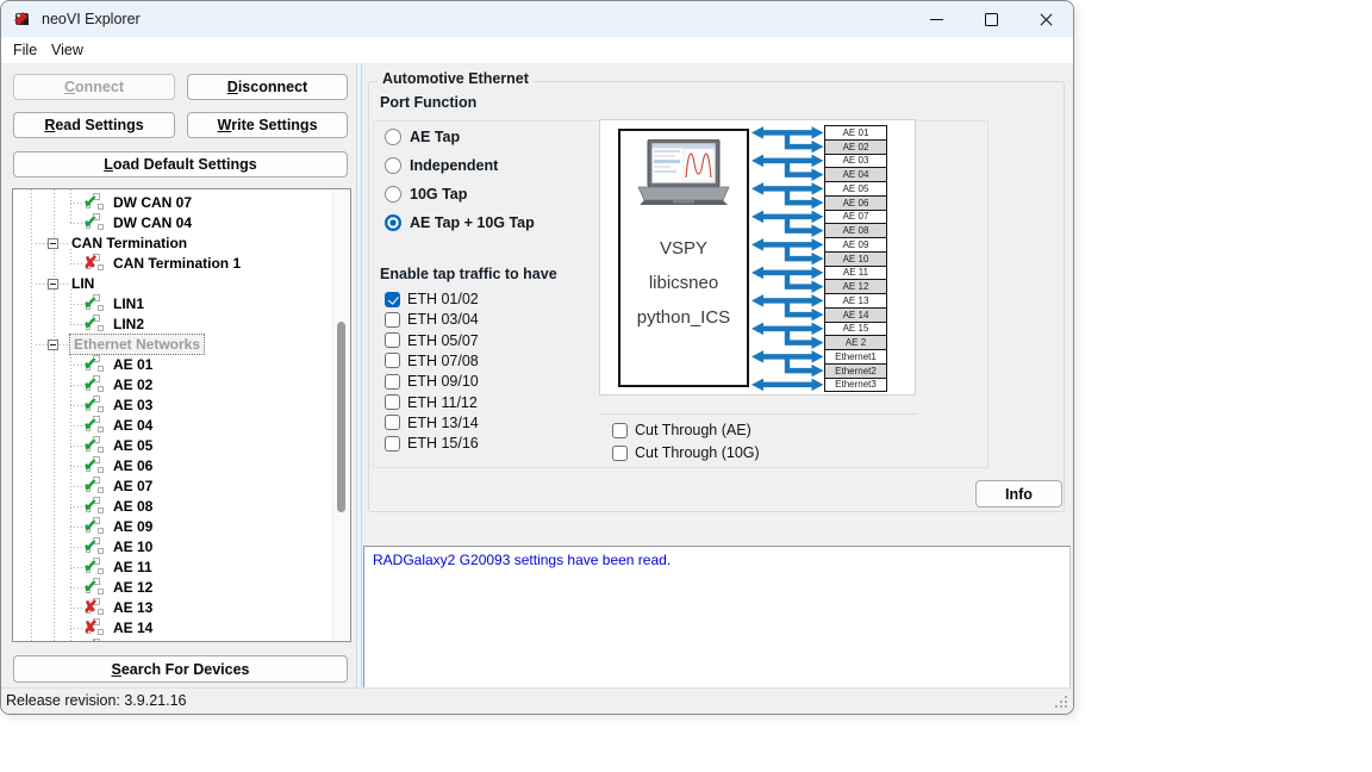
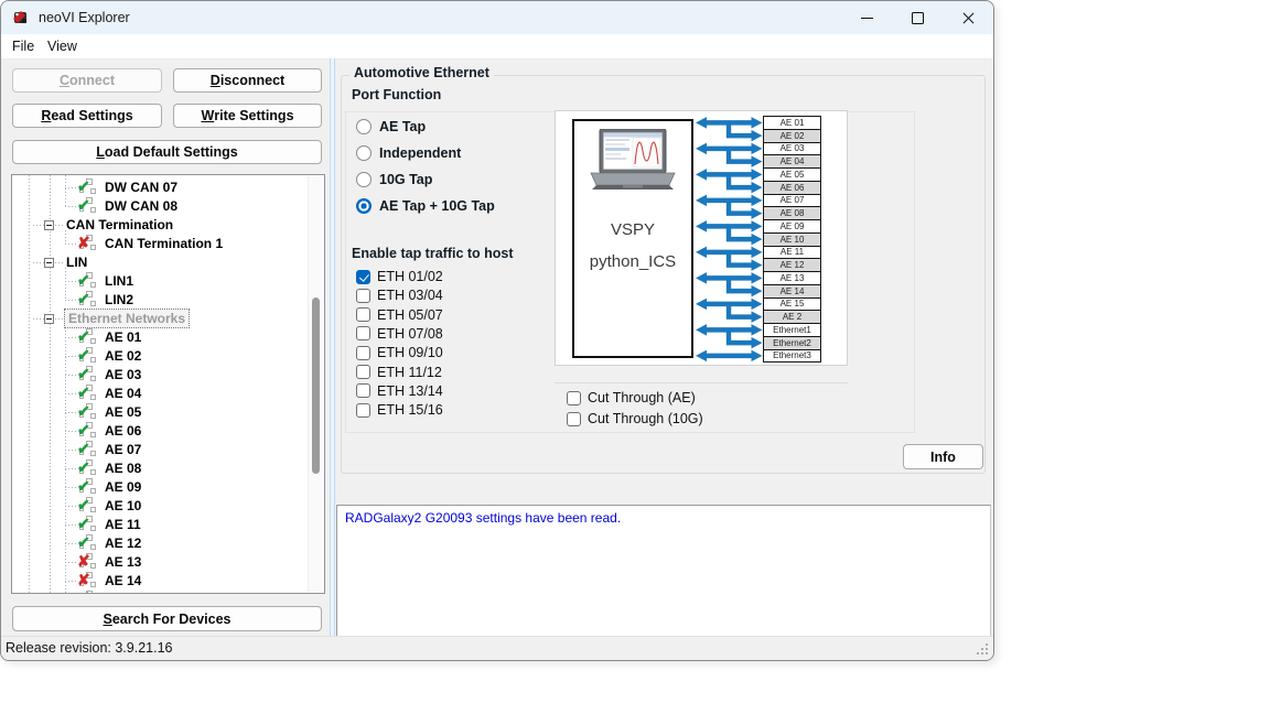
  neoVI Explorer
  File
  View
  C
  onnect
  D
  isconnect
  R
  ead Settings
  W
  rite Settings
  L
  oad Default Settings
  ✔
  DW CAN 07
  ✔
- DW CAN 04
+ DW CAN 08
  CAN Termination
  ✘
  CAN Termination 1
  LIN
  ✔
  LIN1
  ✔
  LIN2
  Ethernet Networks
  ✔
  AE 01
  ✔
  AE 02
  ✔
  AE 03
  ✔
  AE 04
  ✔
  AE 05
  ✔
  AE 06
  ✔
  AE 07
  ✔
  AE 08
  ✔
  AE 09
  ✔
  AE 10
  ✔
  AE 11
  ✔
  AE 12
  ✘
  AE 13
  ✘
  AE 14
  S
  earch For Devices
  Automotive Ethernet
  Port Function
  AE Tap
  Independent
  10G Tap
  AE Tap + 10G Tap
- Enable tap traffic to have
+ Enable tap traffic to host
  ETH 01/02
  ETH 03/04
  ETH 05/07
  ETH 07/08
  ETH 09/10
  ETH 11/12
  ETH 13/14
  ETH 15/16
  VSPY
- libicsneo
  python_ICS
  AE 01
  AE 02
  AE 03
  AE 04
  AE 05
  AE 06
  AE 07
  AE 08
  AE 09
  AE 10
  AE 11
  AE 12
  AE 13
  AE 14
  AE 15
  AE 2
  Ethernet1
  Ethernet2
  Ethernet3
  Cut Through (AE)
  Cut Through (10G)
  Info
  RADGalaxy2 G20093 settings have been read.
  Release revision: 3.9.21.16
